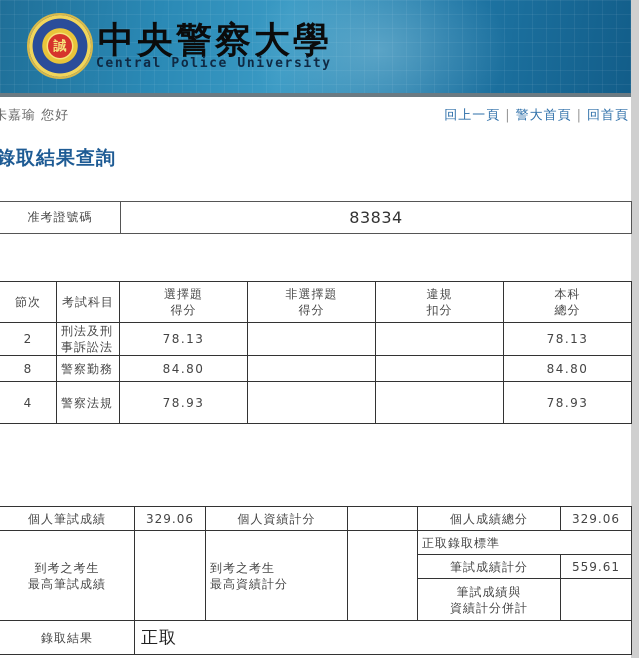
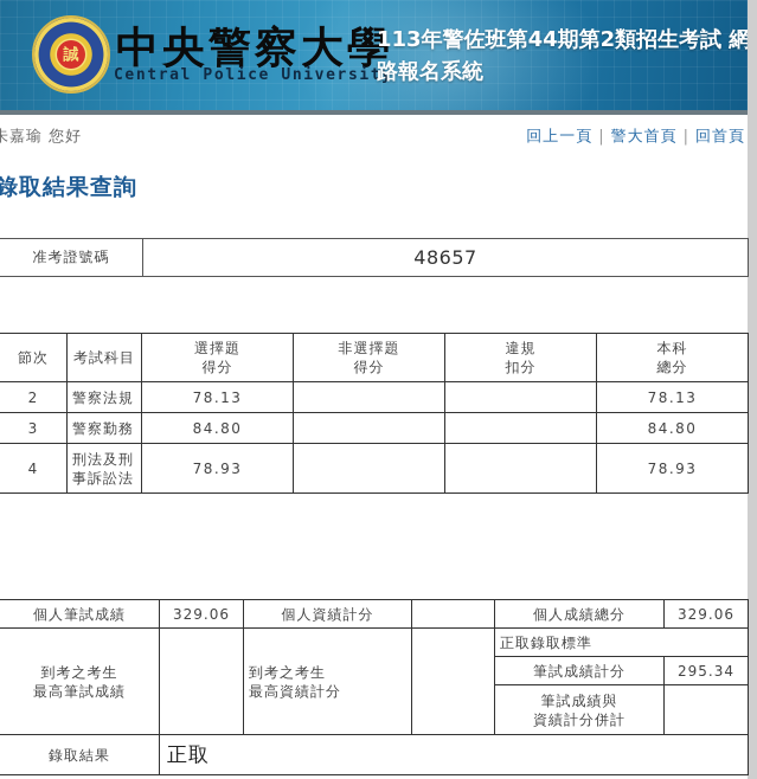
  誠
  中央警察大學
  Central Police University
+ 113年警佐班第44期第2類招生考試 網路報名系統
  朱嘉瑜 您好
  回上一頁 | 警大首頁 | 回首頁
  錄取結果查詢
- 准考證號碼	83834
+ 准考證號碼	48657
  節次	考試科目	選擇題得分	非選擇題得分	違規扣分	本科總分
- 2	刑法及刑事訴訟法	78.13			78.13
+ 2	警察法規	78.13			78.13
- 8	警察勤務	84.80			84.80
+ 3	警察勤務	84.80			84.80
- 4	警察法規	78.93			78.93
+ 4	刑法及刑事訴訟法	78.93			78.93
  個人筆試成績	329.06	個人資績計分		個人成績總分	329.06
  到考之考生最高筆試成績		到考之考生最高資績計分		正取錄取標準
- 筆試成績計分	559.61
+ 筆試成績計分	295.34
  筆試成績與資績計分併計
  錄取結果	正取
